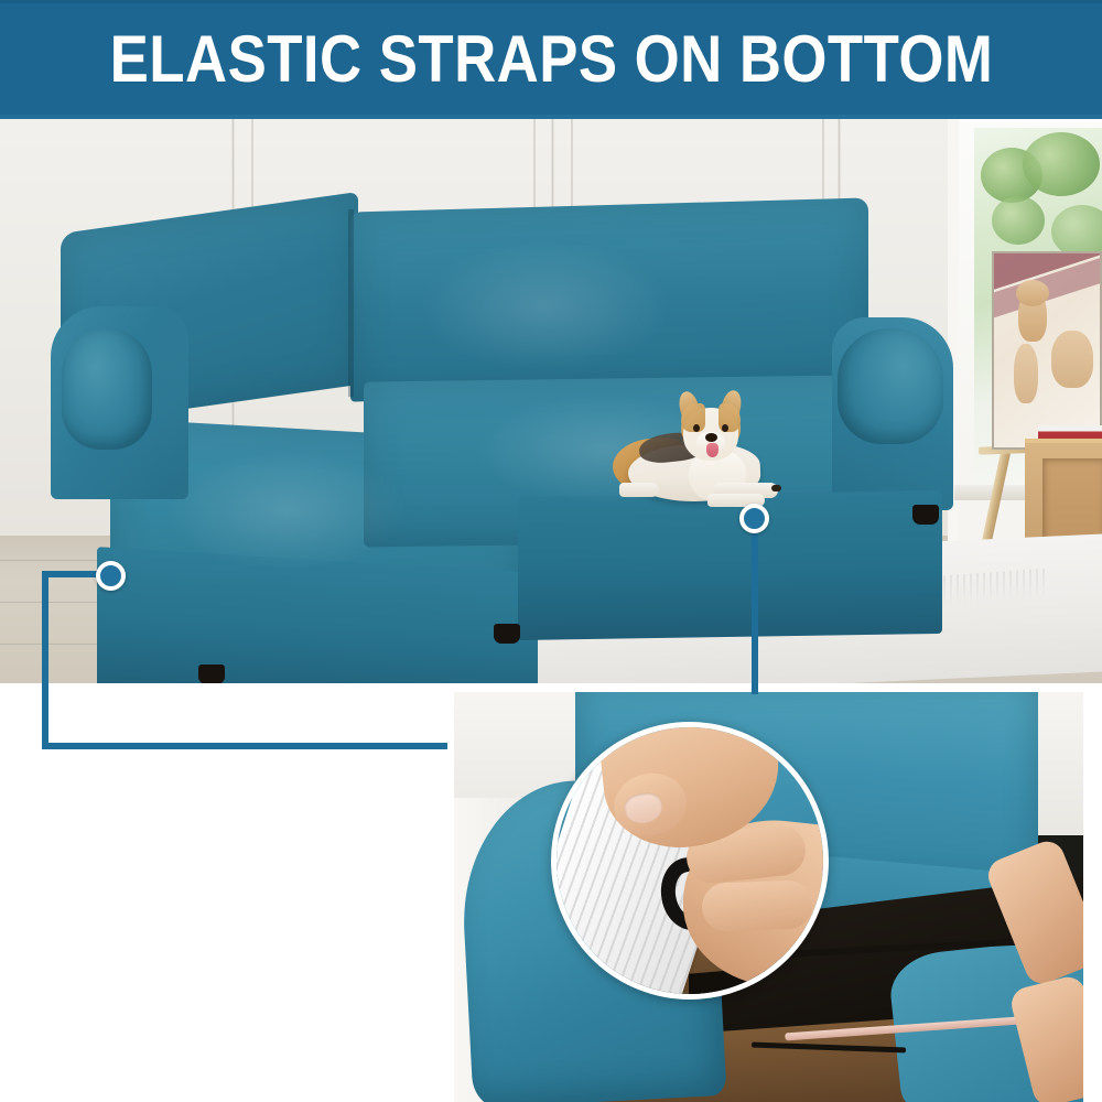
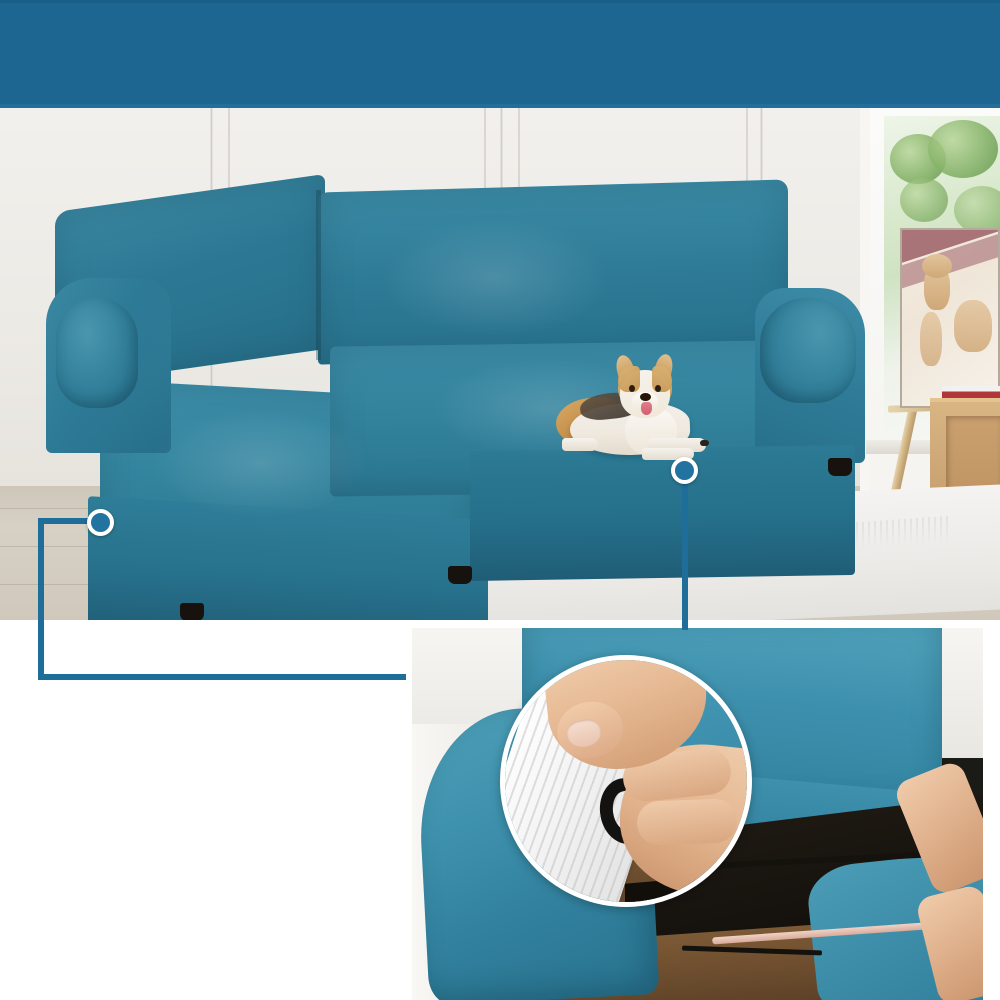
- ELASTIC STRAPS ON BOTTOM
